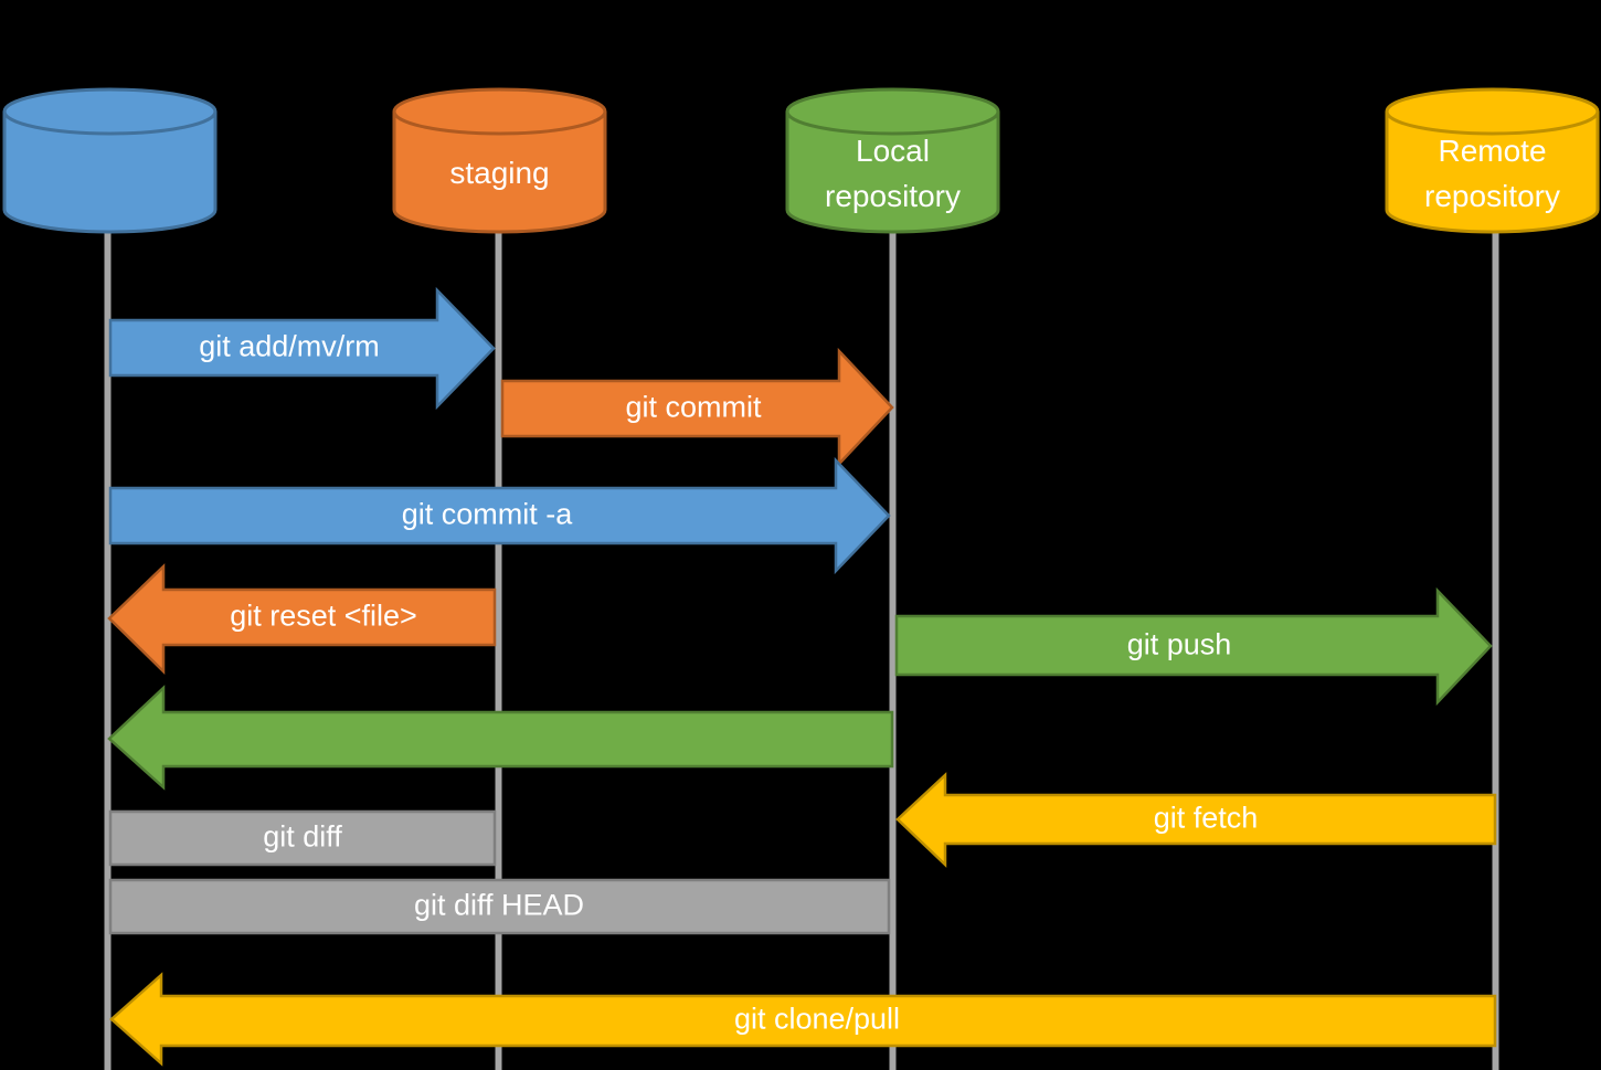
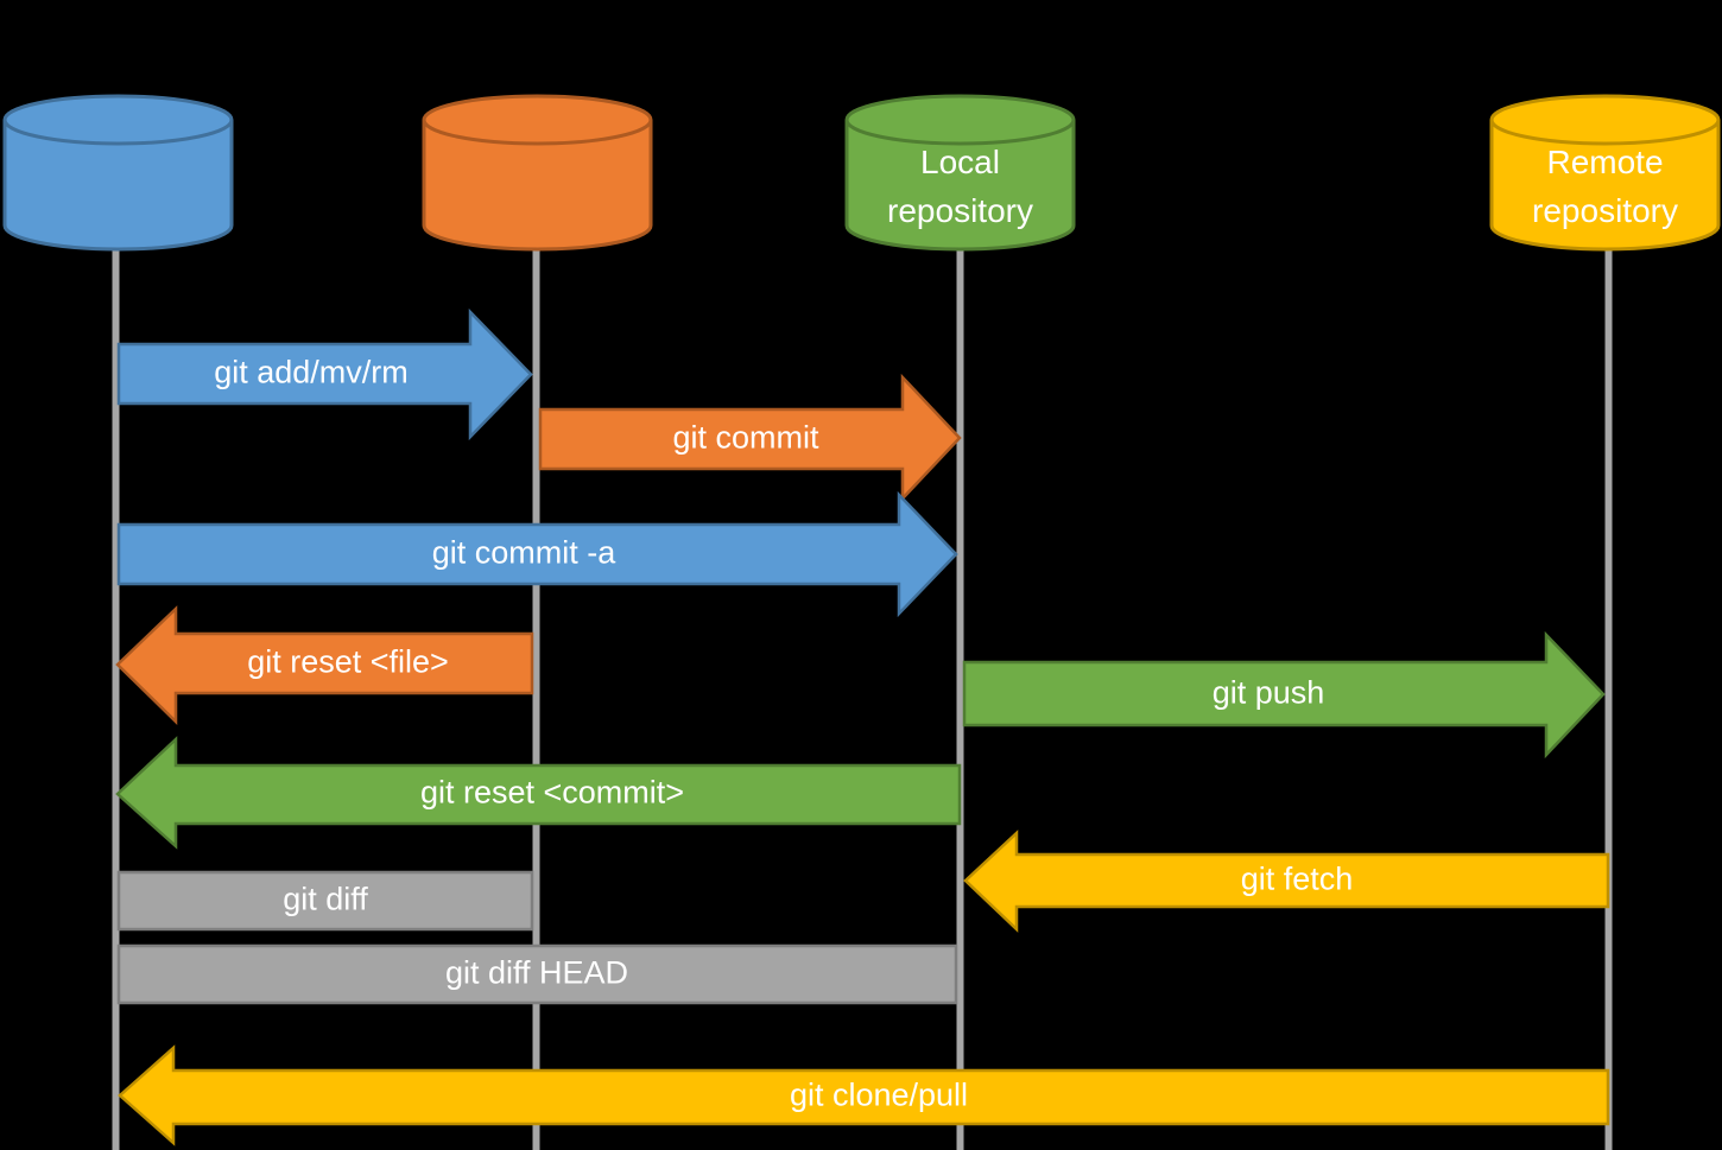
- staging
  Local
  repository
  Remote
  repository
  git add/mv/rm
  git commit
  git commit -a
  git reset <file>
  git push
+ git reset <commit>
  git fetch
  git diff
  git diff HEAD
  git clone/pull
